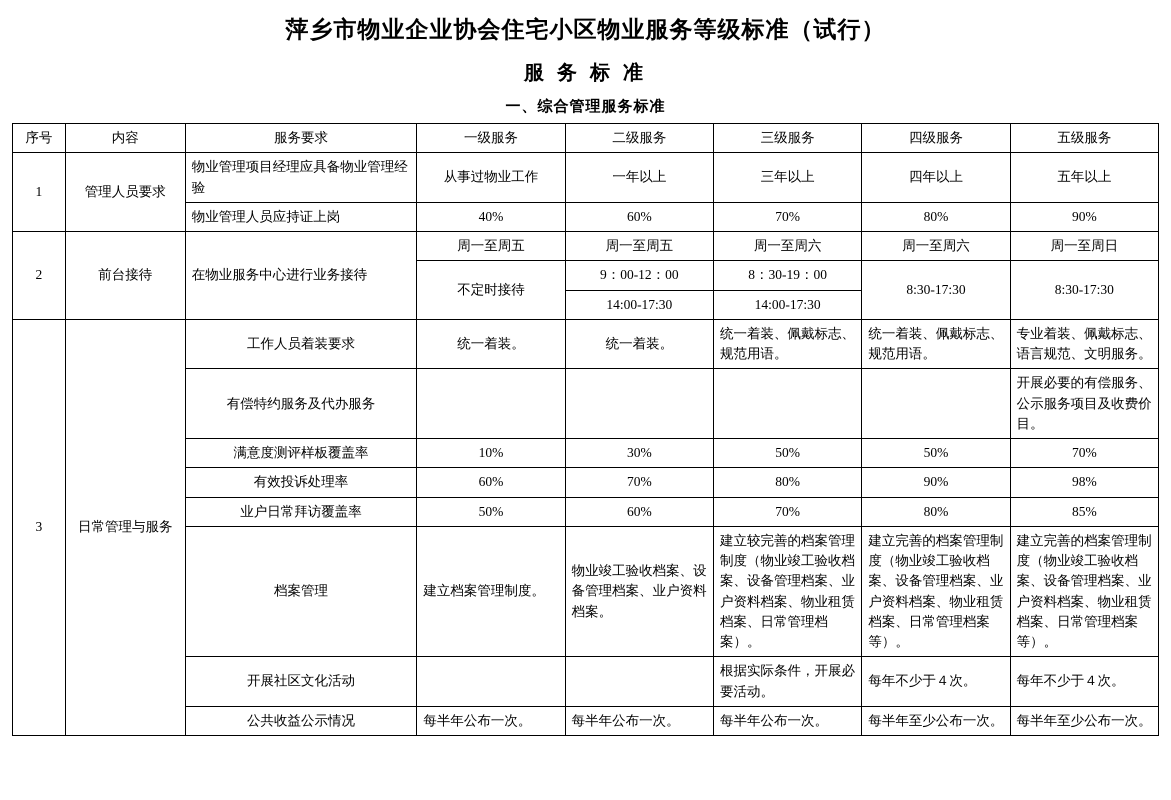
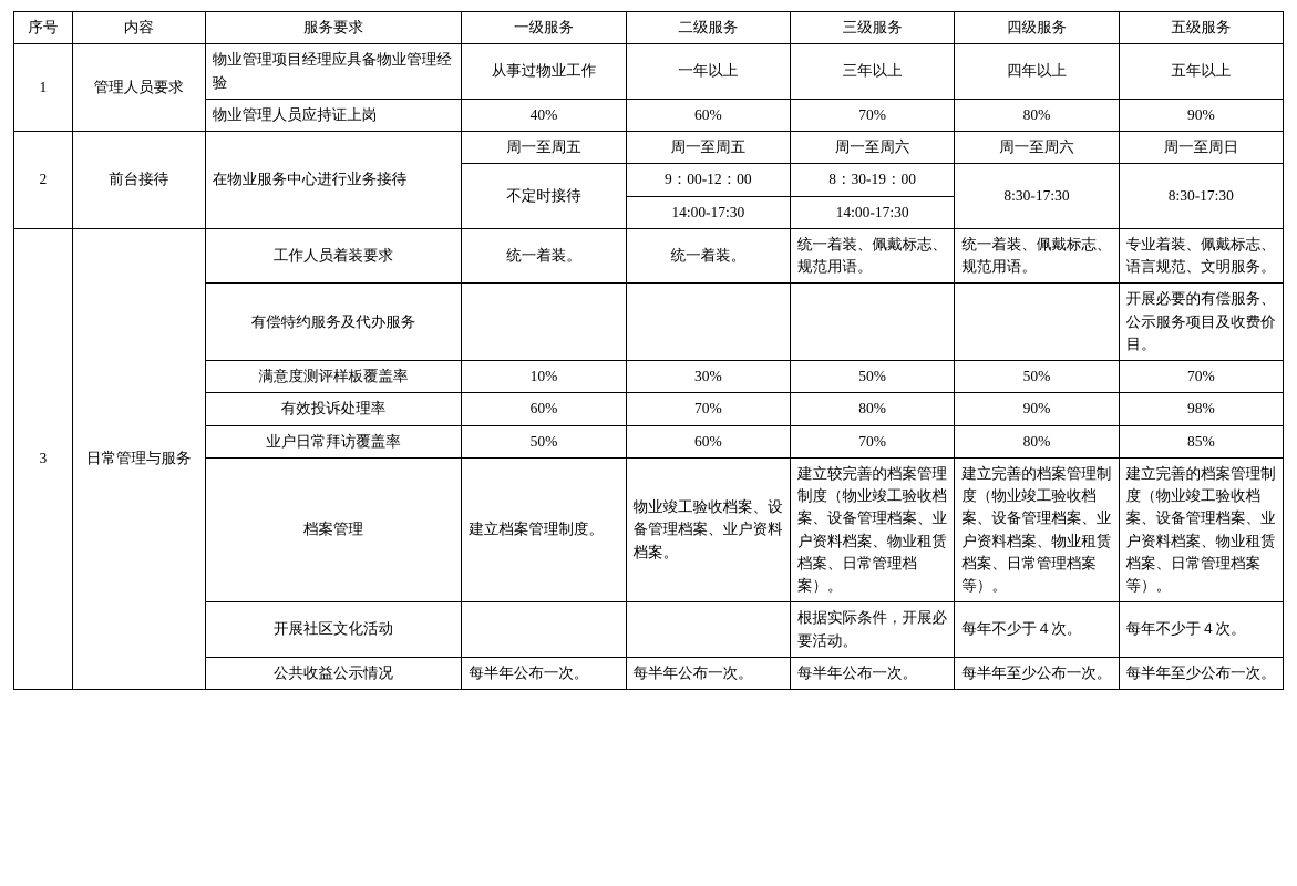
- 萍乡市物业企业协会住宅小区物业服务等级标准（试行）
- 服 务 标 准
- 一、综合管理服务标准
  序号	内容	服务要求	一级服务	二级服务	三级服务	四级服务	五级服务
  1	管理人员要求	物业管理项目经理应具备物业管理经验	从事过物业工作	一年以上	三年以上	四年以上	五年以上
  物业管理人员应持证上岗	40%	60%	70%	80%	90%
  2	前台接待	在物业服务中心进行业务接待	周一至周五	周一至周五	周一至周六	周一至周六	周一至周日
  不定时接待	9：00-12：00	8：30-19：00	8:30-17:30	8:30-17:30
  14:00-17:30	14:00-17:30
  3	日常管理与服务	工作人员着装要求	统一着装。	统一着装。	统一着装、佩戴标志、规范用语。	统一着装、佩戴标志、规范用语。	专业着装、佩戴标志、语言规范、文明服务。
  有偿特约服务及代办服务					开展必要的有偿服务、公示服务项目及收费价目。
  满意度测评样板覆盖率	10%	30%	50%	50%	70%
  有效投诉处理率	60%	70%	80%	90%	98%
  业户日常拜访覆盖率	50%	60%	70%	80%	85%
  档案管理	建立档案管理制度。	物业竣工验收档案、设备管理档案、业户资料档案。	建立较完善的档案管理制度（物业竣工验收档案、设备管理档案、业户资料档案、物业租赁档案、日常管理档案）。	建立完善的档案管理制度（物业竣工验收档案、设备管理档案、业户资料档案、物业租赁档案、日常管理档案等）。	建立完善的档案管理制度（物业竣工验收档案、设备管理档案、业户资料档案、物业租赁档案、日常管理档案等）。
  开展社区文化活动			根据实际条件，开展必要活动。	每年不少于４次。	每年不少于４次。
  公共收益公示情况	每半年公布一次。	每半年公布一次。	每半年公布一次。	每半年至少公布一次。	每半年至少公布一次。
